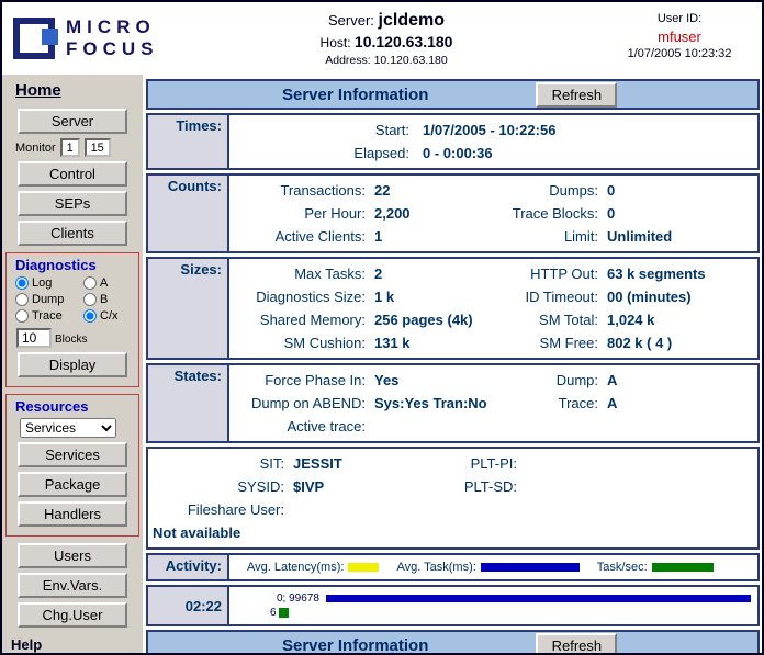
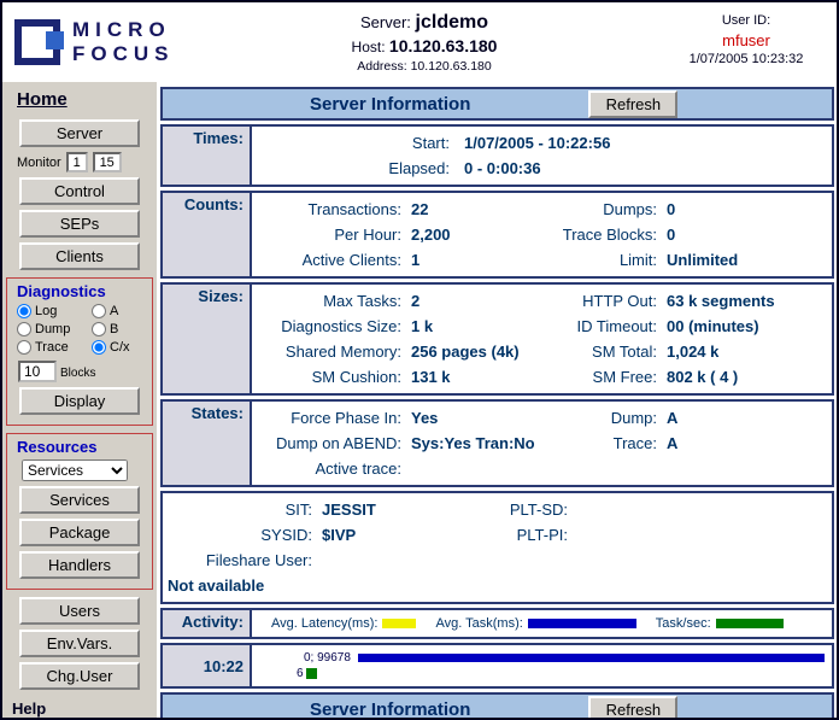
  MICRO
  FOCUS
  Server: jcldemo
  Host: 10.120.63.180
  Address: 10.120.63.180
  User ID:
  mfuser
  1/07/2005 10:23:32
  Home
  Server
  Monitor
  1
  15
  Control
  SEPs
  Clients
  Diagnostics
  Log
  A
  Dump
  B
  Trace
  C/x
  10
  Blocks
  Display
  Resources
  Services
  Services
  Package
  Handlers
  Users
  Env.Vars.
  Chg.User
  Help
  Server Information
  Refresh
  Times:
  Start:
  1/07/2005 - 10:22:56
  Elapsed:
  0 - 0:00:36
  Counts:
  Transactions:
  22
  Dumps:
  0
  Per Hour:
  2,200
  Trace Blocks:
  0
  Active Clients:
  1
  Limit:
  Unlimited
  Sizes:
  Max Tasks:
  2
  HTTP Out:
  63 k segments
  Diagnostics Size:
  1 k
  ID Timeout:
  00 (minutes)
  Shared Memory:
  256 pages (4k)
  SM Total:
  1,024 k
  SM Cushion:
  131 k
  SM Free:
  802 k ( 4 )
  States:
  Force Phase In:
  Yes
  Dump:
  A
  Dump on ABEND:
  Sys:Yes Tran:No
  Trace:
  A
  Active trace:
  SIT:
  JESSIT
- PLT-PI:
+ PLT-SD:
  SYSID:
  $IVP
- PLT-SD:
+ PLT-PI:
  Fileshare User:
  Not available
  Activity:
  Avg. Latency(ms):
  Avg. Task(ms):
  Task/sec:
- 02:22
+ 10:22
  0; 99678
  6
  Server Information
  Refresh
